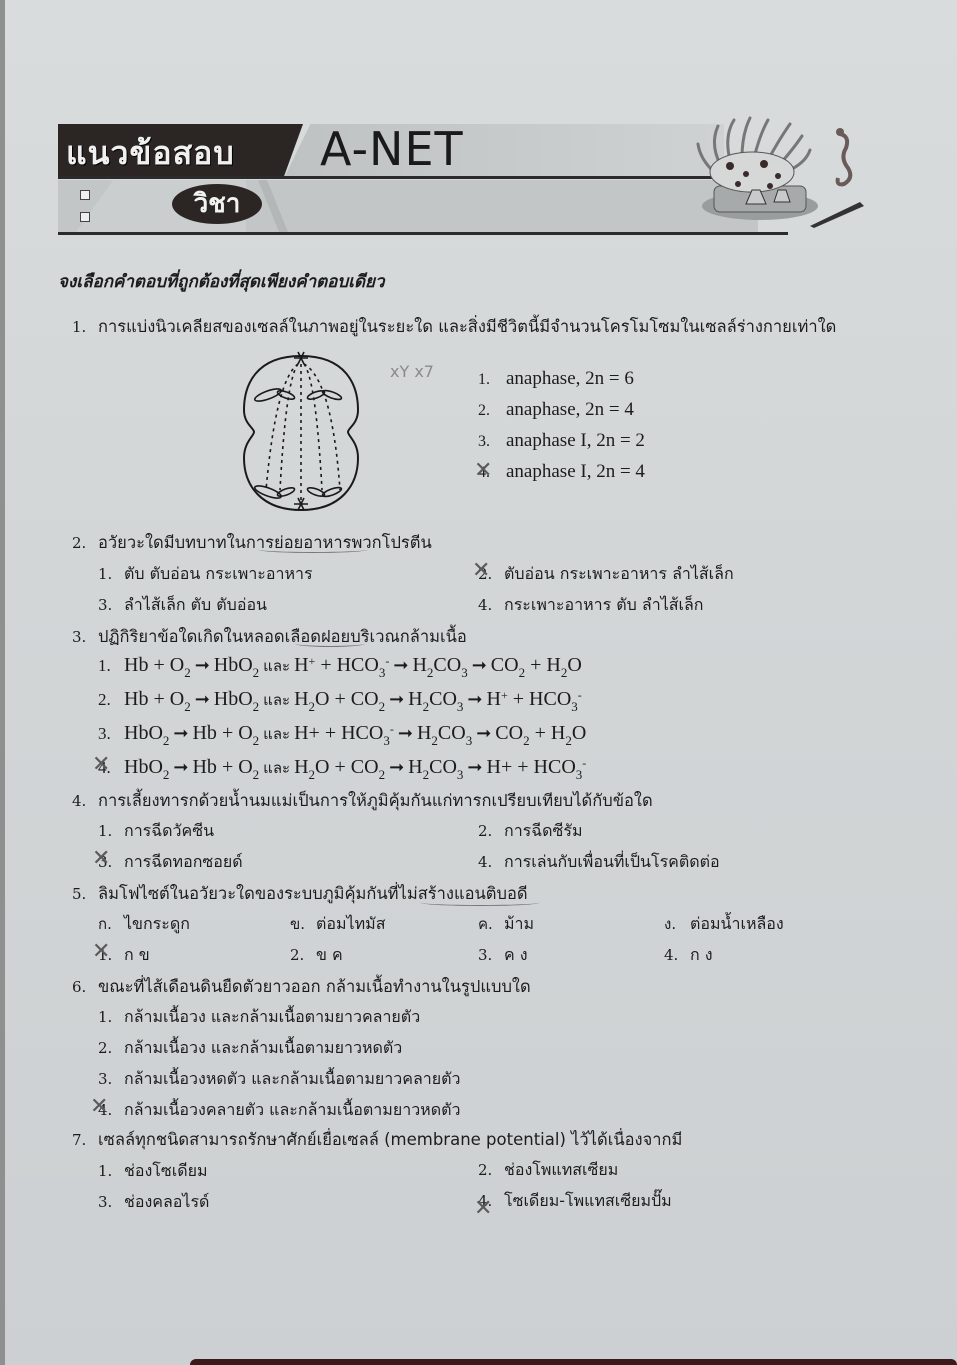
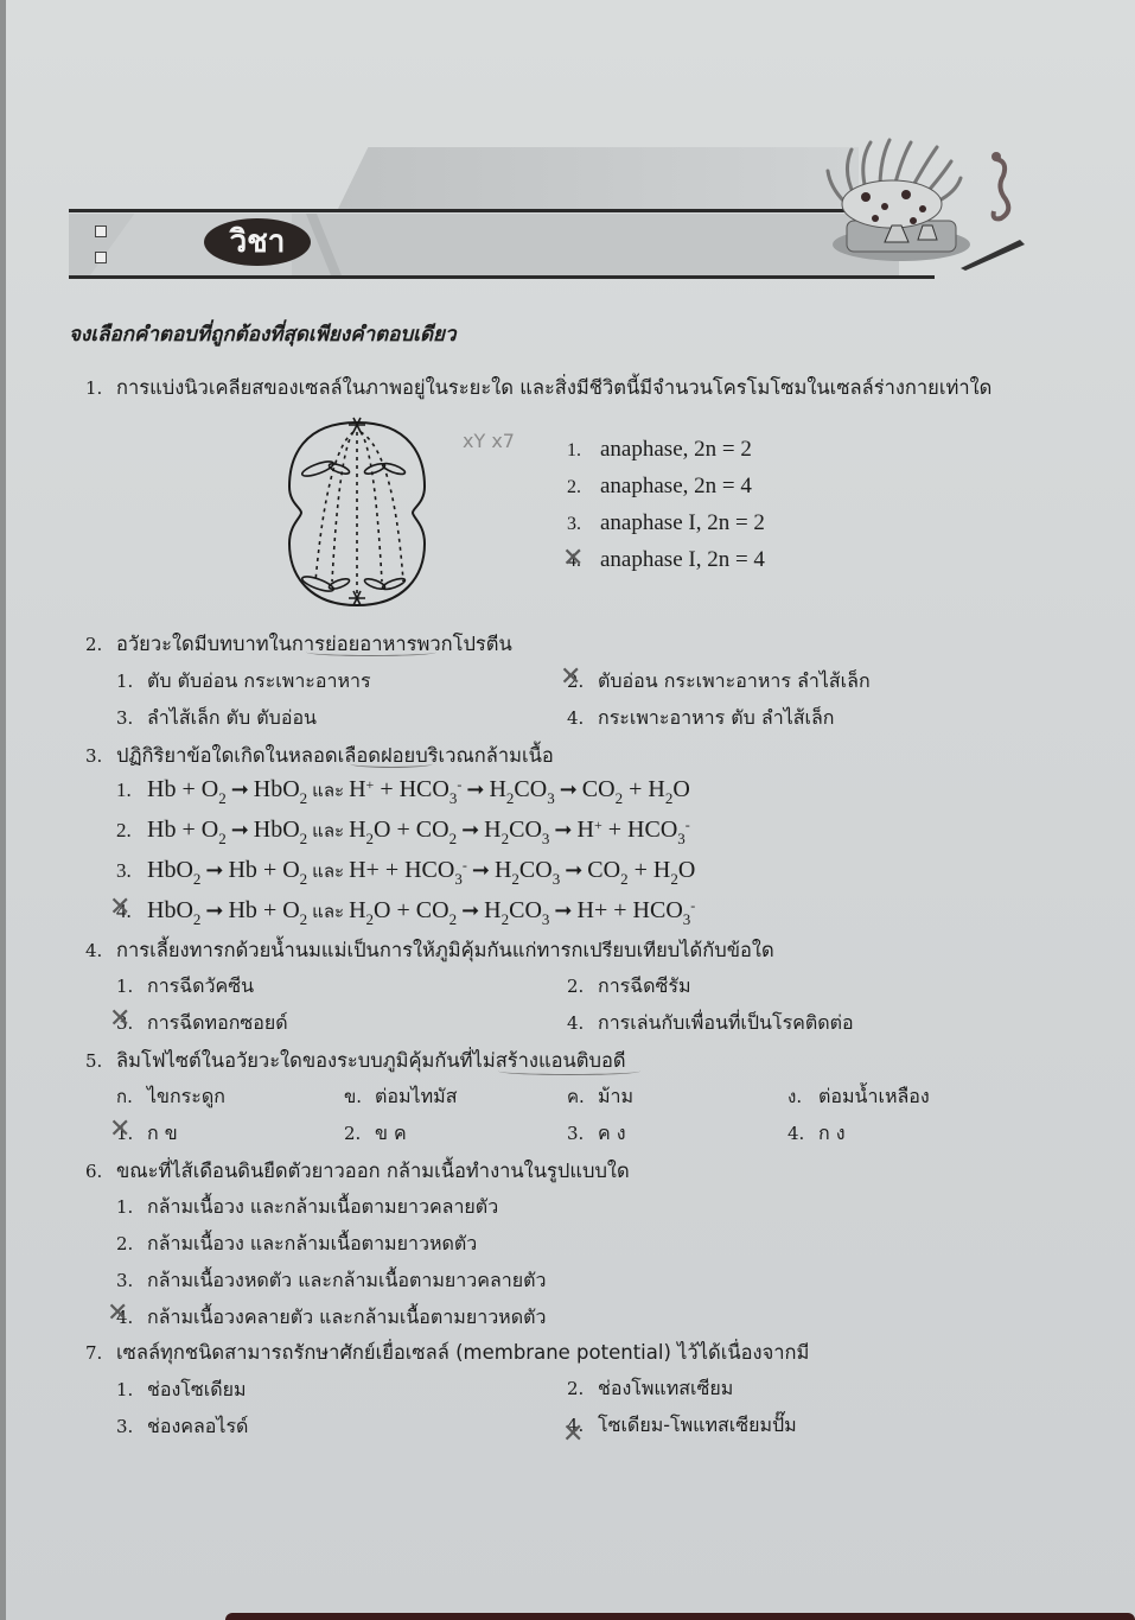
- แนวข้อสอบ
- A-NET
  วิชา
  จงเลือกคำตอบที่ถูกต้องที่สุดเพียงคำตอบเดียว
  1. การแบ่งนิวเคลียสของเซลล์ในภาพอยู่ในระยะใด และสิ่งมีชีวิตนี้มีจำนวนโครโมโซมในเซลล์ร่างกายเท่าใด
  xY x7
- 1. anaphase, 2n = 6
+ 1. anaphase, 2n = 2
  2. anaphase, 2n = 4
  3. anaphase I, 2n = 2
  4. anaphase I, 2n = 4
  ✕
  2. อวัยวะใดมีบทบาทในการย่อยอาหารพวกโปรตีน
  1. ตับ ตับอ่อน กระเพาะอาหาร
  2. ตับอ่อน กระเพาะอาหาร ลำไส้เล็ก
  ✕
  3. ลำไส้เล็ก ตับ ตับอ่อน
  4. กระเพาะอาหาร ตับ ลำไส้เล็ก
  3. ปฏิกิริยาข้อใดเกิดในหลอดเลือดฝอยบริเวณกล้ามเนื้อ
  1. Hb + O2➞ HbO2 และ H+ + HCO3- ➞ H2CO3➞ CO2 + H2O
  2. Hb + O2➞ HbO2 และ H2O + CO2➞ H2CO3➞ H+ + HCO3-
  3. HbO2➞ Hb + O2 และ H+ + HCO3- ➞ H2CO3➞ CO2 + H2O
  4. HbO2➞ Hb + O2 และ H2O + CO2➞ H2CO3➞ H+ + HCO3-
  ✕
  4. การเลี้ยงทารกด้วยน้ำนมแม่เป็นการให้ภูมิคุ้มกันแก่ทารกเปรียบเทียบได้กับข้อใด
  1. การฉีดวัคซีน
  2. การฉีดซีรัม
  3. การฉีดทอกซอยด์
  ✕
  4. การเล่นกับเพื่อนที่เป็นโรคติดต่อ
  5. ลิมโฟไซต์ในอวัยวะใดของระบบภูมิคุ้มกันที่ไม่สร้างแอนติบอดี
  ก. ไขกระดูก
  ข. ต่อมไทมัส
  ค. ม้าม
  ง. ต่อมน้ำเหลือง
  1. ก ข
  ✕
  2. ข ค
  3. ค ง
  4. ก ง
  6. ขณะที่ไส้เดือนดินยืดตัวยาวออก กล้ามเนื้อทำงานในรูปแบบใด
  1. กล้ามเนื้อวง และกล้ามเนื้อตามยาวคลายตัว
  2. กล้ามเนื้อวง และกล้ามเนื้อตามยาวหดตัว
  3. กล้ามเนื้อวงหดตัว และกล้ามเนื้อตามยาวคลายตัว
  4. กล้ามเนื้อวงคลายตัว และกล้ามเนื้อตามยาวหดตัว
  ✕
  7. เซลล์ทุกชนิดสามารถรักษาศักย์เยื่อเซลล์ (membrane potential) ไว้ได้เนื่องจากมี
  1. ช่องโซเดียม
  2. ช่องโพแทสเซียม
  3. ช่องคลอไรด์
  4. โซเดียม-โพแทสเซียมปั๊ม
  ✕
